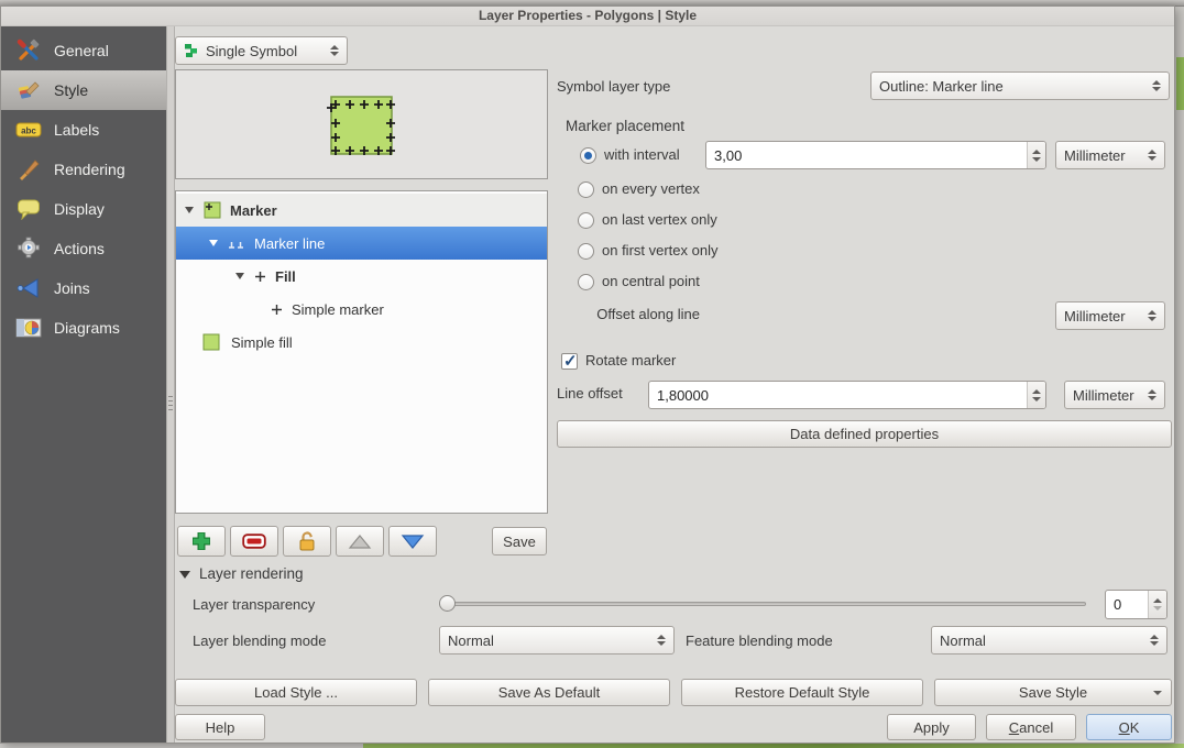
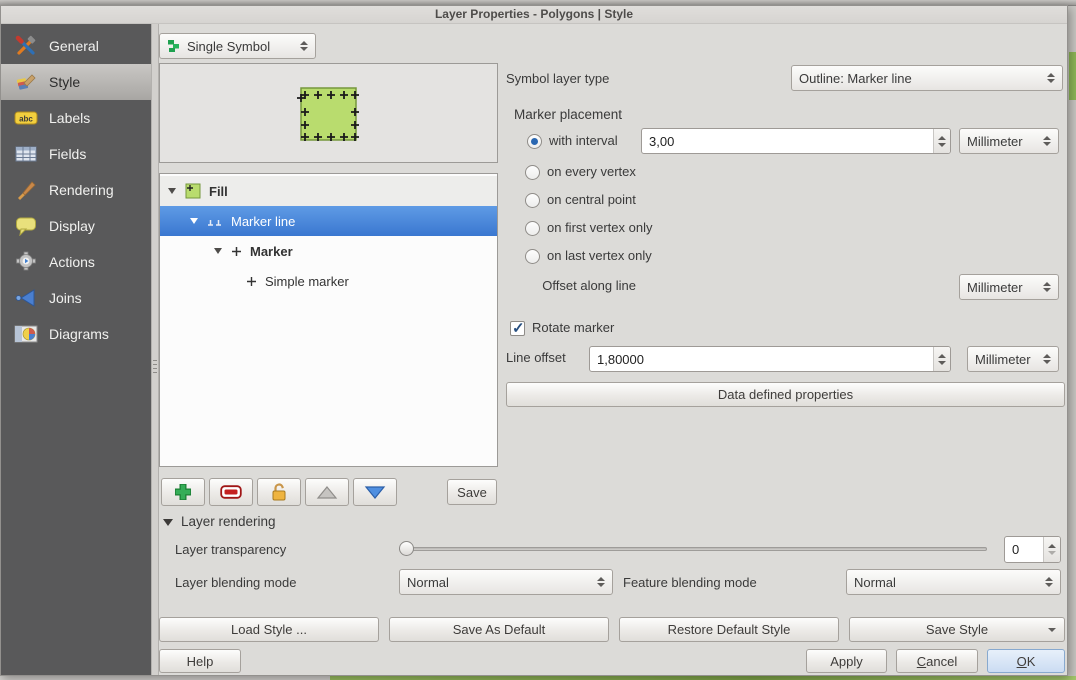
  Layer Properties - Polygons | Style
  General
  Style
  abc
  Labels
+ Fields
  Rendering
  Display
  Actions
  Joins
  Diagrams
  Single Symbol
- Marker
+ Fill
  Marker line
- Fill
+ Marker
  Simple marker
- Simple fill
  Save
  Symbol layer type
  Outline: Marker line
  Marker placement
  with interval
  on every vertex
- on last vertex only
+ on central point
  on first vertex only
- on central point
+ on last vertex only
  3,00
  Millimeter
  Offset along line
  Millimeter
  Rotate marker
  Line offset
  1,80000
  Millimeter
  Data defined properties
  Layer rendering
  Layer transparency
  0
  Layer blending mode
  Normal
  Feature blending mode
  Normal
  Load Style ...
  Save As Default
  Restore Default Style
  Save Style
  Help
  Apply
  Cancel
  OK
